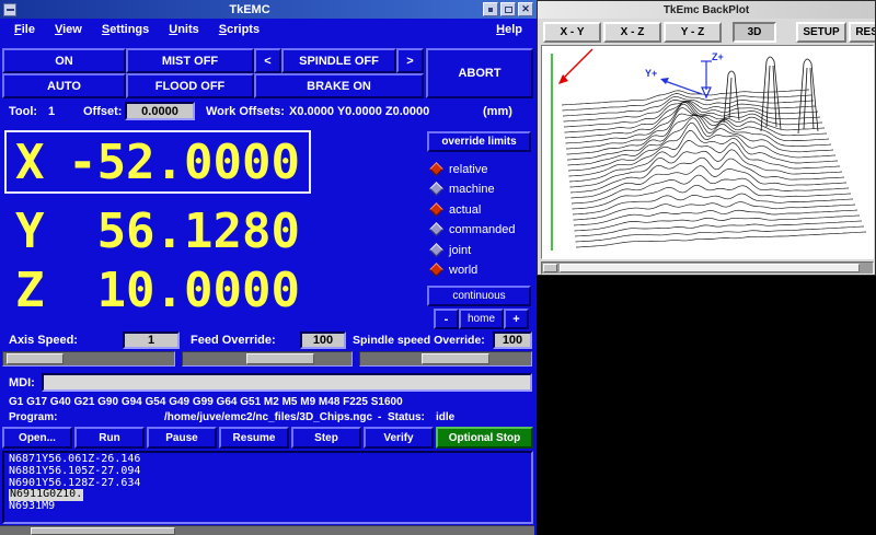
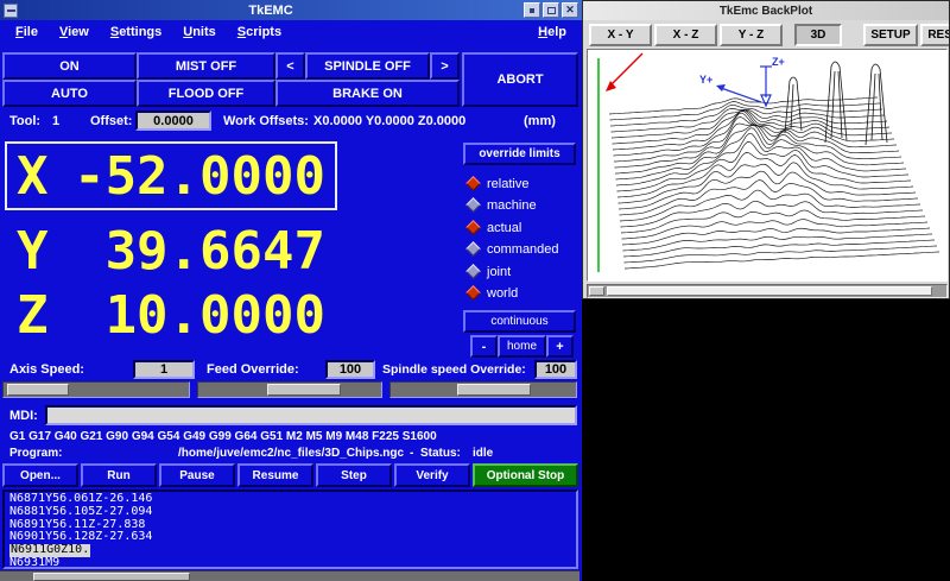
  TkEMC
  ✕
  File
  View
  Settings
  Units
  Scripts
  Help
  ON
  MIST OFF
  <
  SPINDLE OFF
  >
  ABORT
  AUTO
  FLOOD OFF
  BRAKE ON
  Tool:
  1
  Offset:
  0.0000
  Work Offsets:
  X0.0000 Y0.0000 Z0.0000
  (mm)
  X
  -52.0000
  Y
- 56.1280
+ 39.6647
  Z
  10.0000
  override limits
  relative
  machine
  actual
  commanded
  joint
  world
  continuous
  -
  home
  +
  Axis Speed:
  1
  Feed Override:
  100
  Spindle speed Override:
  100
  MDI:
  G1 G17 G40 G21 G90 G94 G54 G49 G99 G64 G51 M2 M5 M9 M48 F225 S1600
  Program:
  /home/juve/emc2/nc_files/3D_Chips.ngc
  -
  Status:
  idle
  Open...
  Run
  Pause
  Resume
  Step
  Verify
  Optional Stop
  N6871Y56.061Z-26.146
  N6881Y56.105Z-27.094
+ N6891Y56.11Z-27.838
  N6901Y56.128Z-27.634
  N6911G0Z10.
  N6931M9
  TkEmc BackPlot
  X - Y
  X - Z
  Y - Z
  3D
  SETUP
  Z+
  Y+
